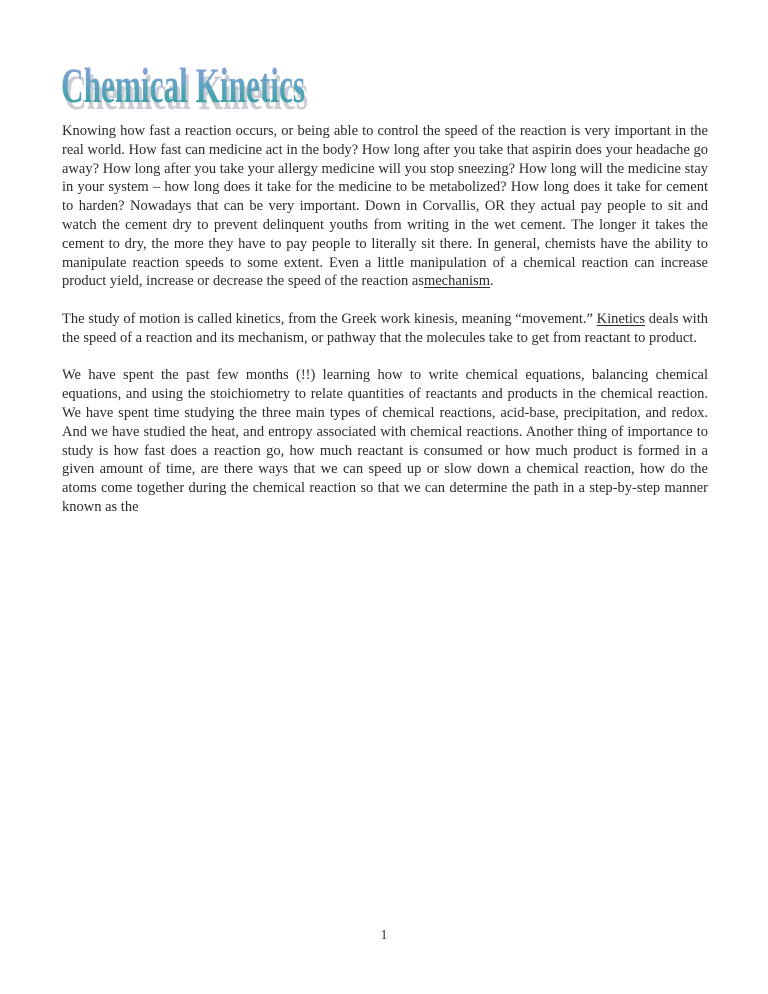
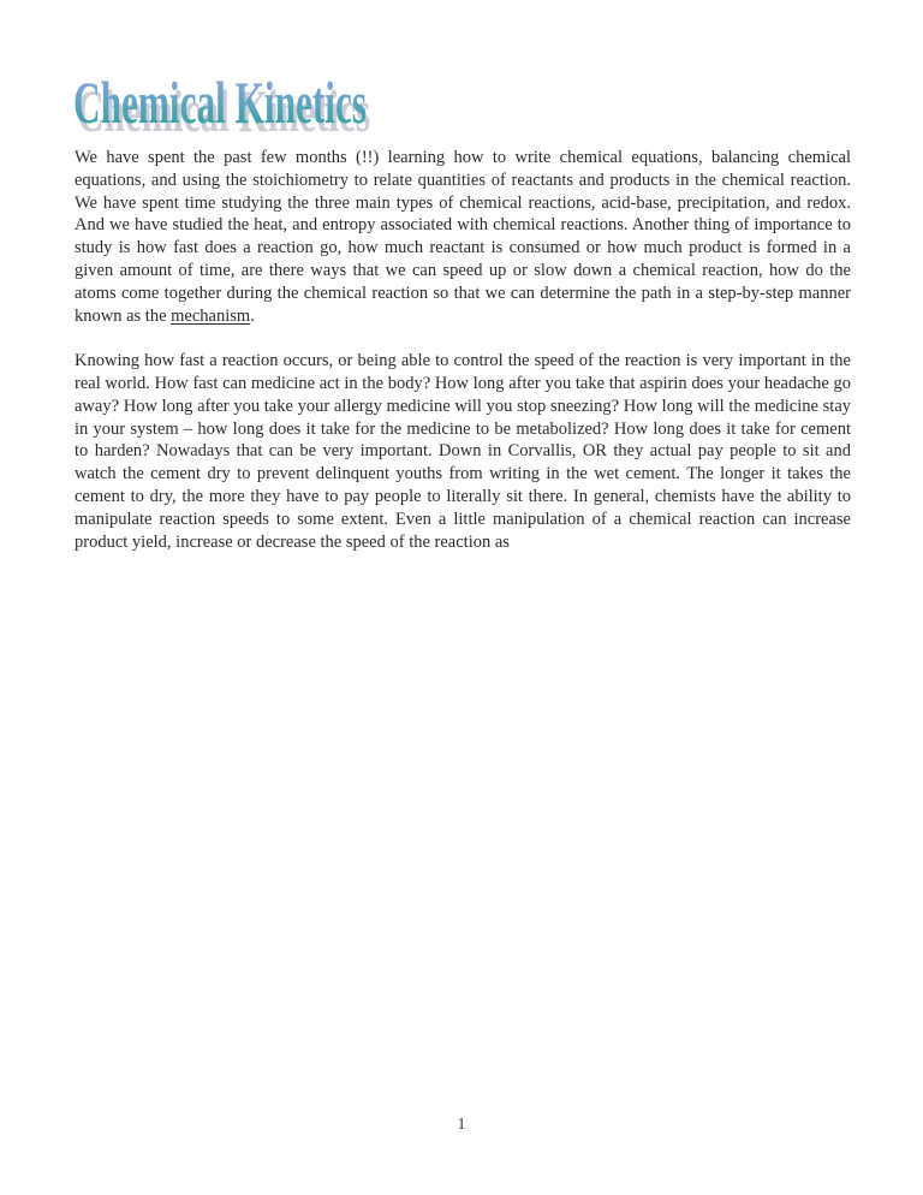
  Chemical Kinetics
  Chemical Kinetics
- Knowing how fast a reaction occurs, or being able to control the speed of the reaction is very important in the real world. How fast can medicine act in the body? How long after you take that aspirin does your headache go away? How long after you take your allergy medicine will you stop sneezing? How long will the medicine stay in your system – how long does it take for the medicine to be metabolized? How long does it take for cement to harden? Nowadays that can be very important. Down in Corvallis, OR they actual pay people to sit and watch the cement dry to prevent delinquent youths from writing in the wet cement. The longer it takes the cement to dry, the more they have to pay people to literally sit there. In general, chemists have the ability to manipulate reaction speeds to some extent. Even a little manipulation of a chemical reaction can increase product yield, increase or decrease the speed of the reaction asmechanism.
+ We have spent the past few months (!!) learning how to write chemical equations, balancing chemical equations, and using the stoichiometry to relate quantities of reactants and products in the chemical reaction. We have spent time studying the three main types of chemical reactions, acid-base, precipitation, and redox. And we have studied the heat, and entropy associated with chemical reactions. Another thing of importance to study is how fast does a reaction go, how much reactant is consumed or how much product is formed in a given amount of time, are there ways that we can speed up or slow down a chemical reaction, how do the atoms come together during the chemical reaction so that we can determine the path in a step-by-step manner known as the mechanism.
- The study of motion is called kinetics, from the Greek work kinesis, meaning “movement.” Kinetics deals with the speed of a reaction and its mechanism, or pathway that the molecules take to get from reactant to product.
- We have spent the past few months (!!) learning how to write chemical equations, balancing chemical equations, and using the stoichiometry to relate quantities of reactants and products in the chemical reaction. We have spent time studying the three main types of chemical reactions, acid-base, precipitation, and redox. And we have studied the heat, and entropy associated with chemical reactions. Another thing of importance to study is how fast does a reaction go, how much reactant is consumed or how much product is formed in a given amount of time, are there ways that we can speed up or slow down a chemical reaction, how do the atoms come together during the chemical reaction so that we can determine the path in a step-by-step manner known as the
+ Knowing how fast a reaction occurs, or being able to control the speed of the reaction is very important in the real world. How fast can medicine act in the body? How long after you take that aspirin does your headache go away? How long after you take your allergy medicine will you stop sneezing? How long will the medicine stay in your system – how long does it take for the medicine to be metabolized? How long does it take for cement to harden? Nowadays that can be very important. Down in Corvallis, OR they actual pay people to sit and watch the cement dry to prevent delinquent youths from writing in the wet cement. The longer it takes the cement to dry, the more they have to pay people to literally sit there. In general, chemists have the ability to manipulate reaction speeds to some extent. Even a little manipulation of a chemical reaction can increase product yield, increase or decrease the speed of the reaction as
  1
